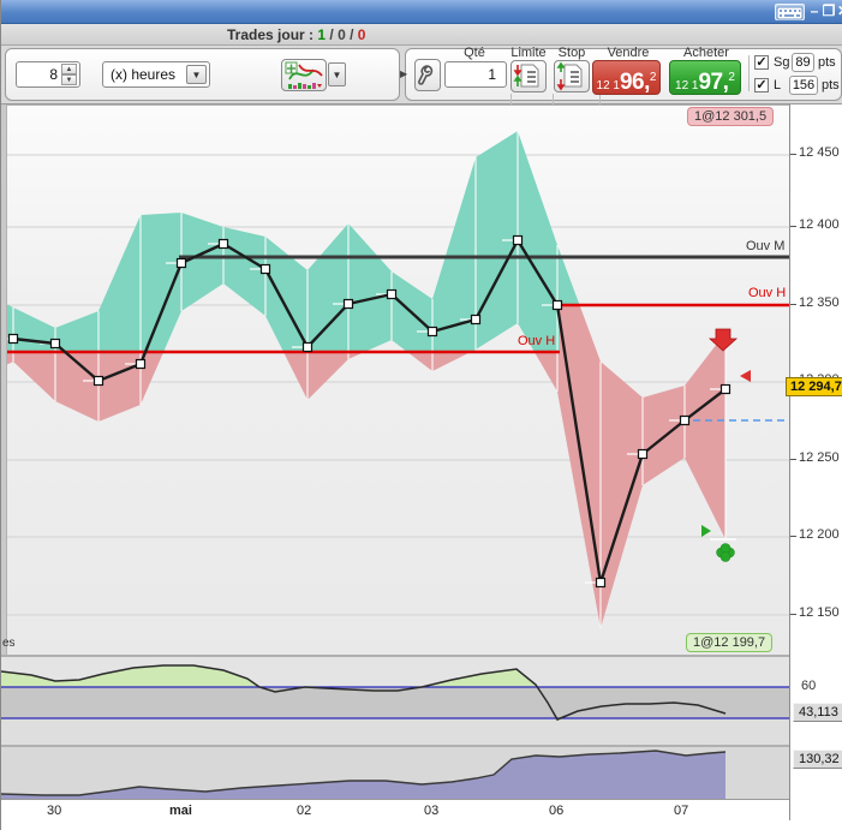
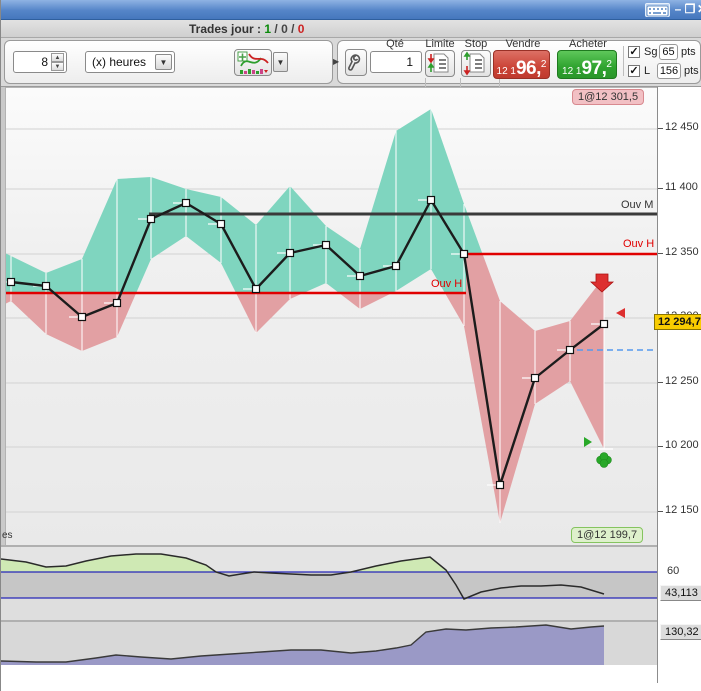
  –
  ❐
  Trades jour : 1 / 0 / 0
  8
  (x) heures
  ▼
  ▼
  ▶
  Qté
  1
  Limite
  Stop
  Vendre
  12 196,2
  Acheter
  12 197,2
  ✓
  Sg
- 89
+ 65
  pts
  ✓
  L
  156
  pts
  1@12 301,5
  1@12 199,7
  Ouv H
  Ouv H
  Ouv M
  es
  12 450
- 12 400
+ 11 400
  12 350
  12 250
- 12 200
+ 10 200
  12 150
  60
  43,113
  130,32
  12 294,7
- 30
- mai
- 02
- 03
- 06
- 07
